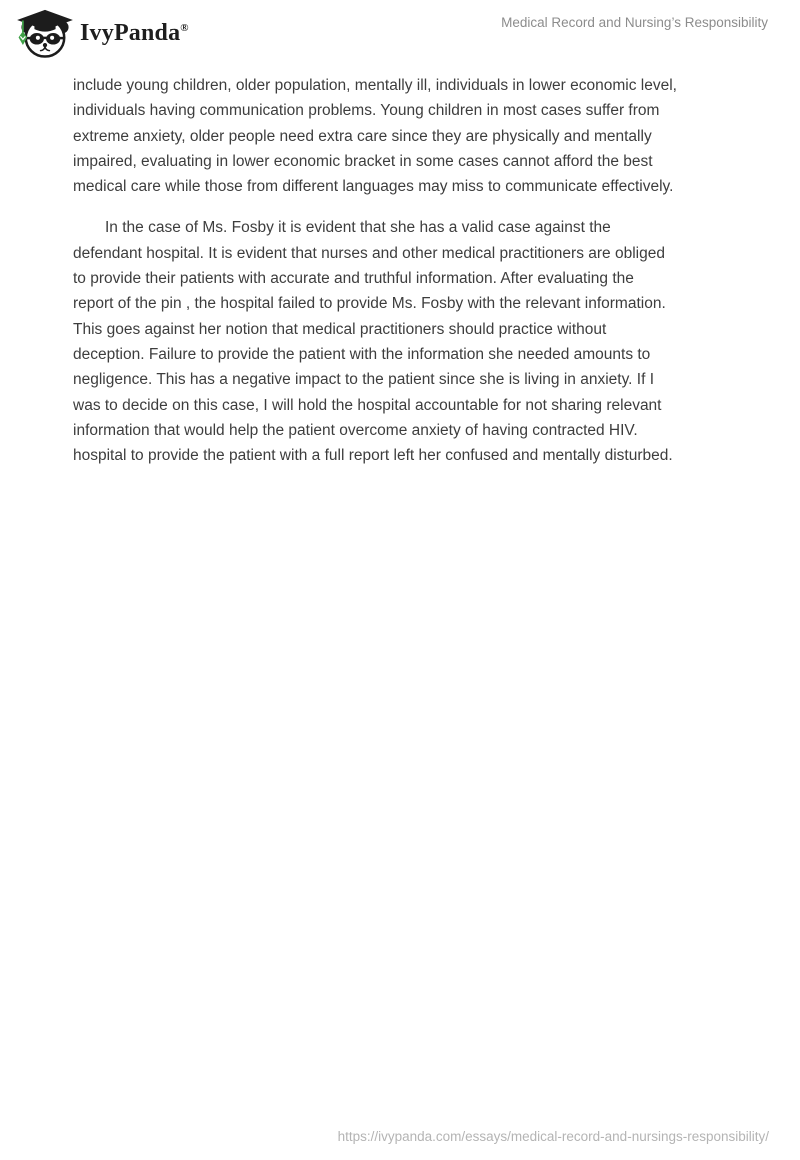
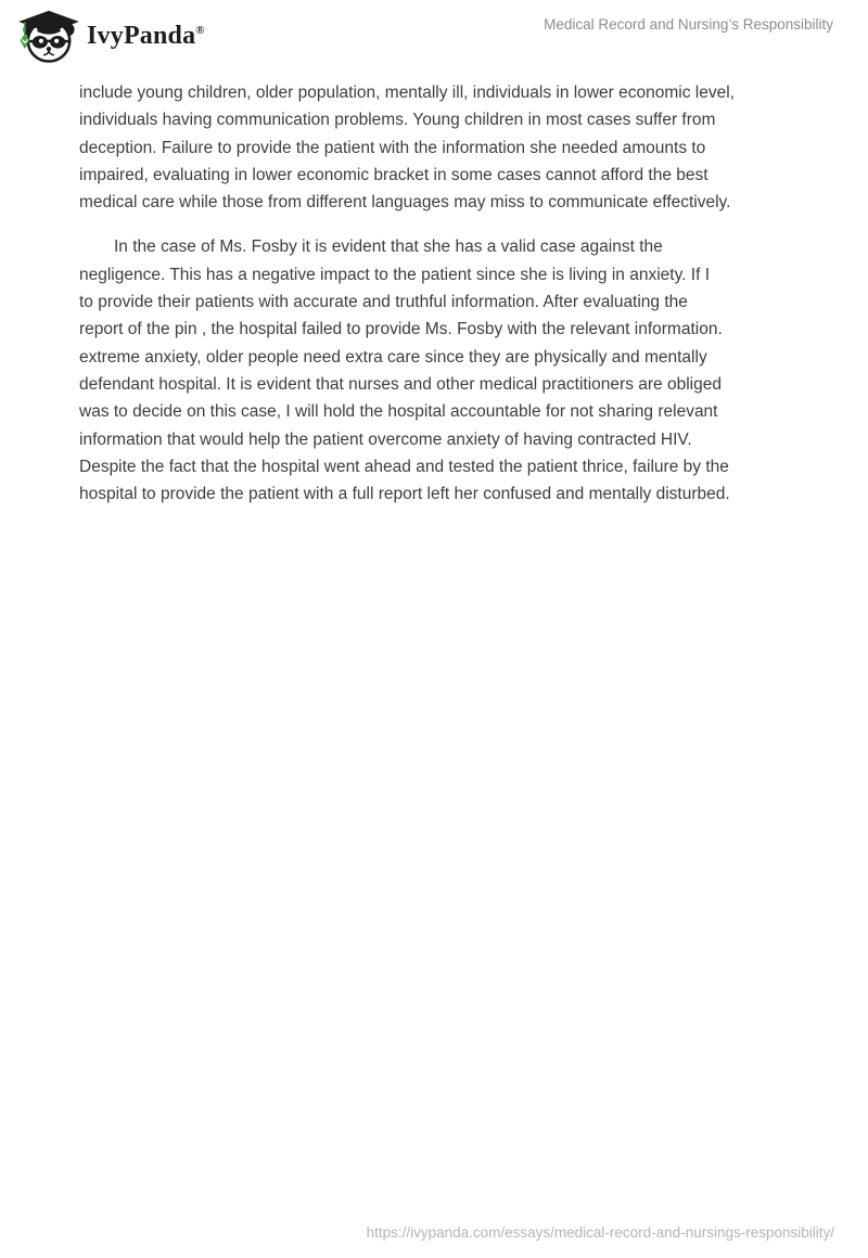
  IvyPanda®
  Medical Record and Nursing’s Responsibility
  include young children, older population, mentally ill, individuals in lower economic level,
  individuals having communication problems. Young children in most cases suffer from
- extreme anxiety, older people need extra care since they are physically and mentally
+ deception. Failure to provide the patient with the information she needed amounts to
  impaired, evaluating in lower economic bracket in some cases cannot afford the best
  medical care while those from different languages may miss to communicate effectively.
  In the case of Ms. Fosby it is evident that she has a valid case against the
- defendant hospital. It is evident that nurses and other medical practitioners are obliged
+ negligence. This has a negative impact to the patient since she is living in anxiety. If I
  to provide their patients with accurate and truthful information. After evaluating the
  report of the pin , the hospital failed to provide Ms. Fosby with the relevant information.
- This goes against her notion that medical practitioners should practice without
- deception. Failure to provide the patient with the information she needed amounts to
+ extreme anxiety, older people need extra care since they are physically and mentally
- negligence. This has a negative impact to the patient since she is living in anxiety. If I
+ defendant hospital. It is evident that nurses and other medical practitioners are obliged
  was to decide on this case, I will hold the hospital accountable for not sharing relevant
  information that would help the patient overcome anxiety of having contracted HIV.
+ Despite the fact that the hospital went ahead and tested the patient thrice, failure by the
  hospital to provide the patient with a full report left her confused and mentally disturbed.
  https://ivypanda.com/essays/medical-record-and-nursings-responsibility/
